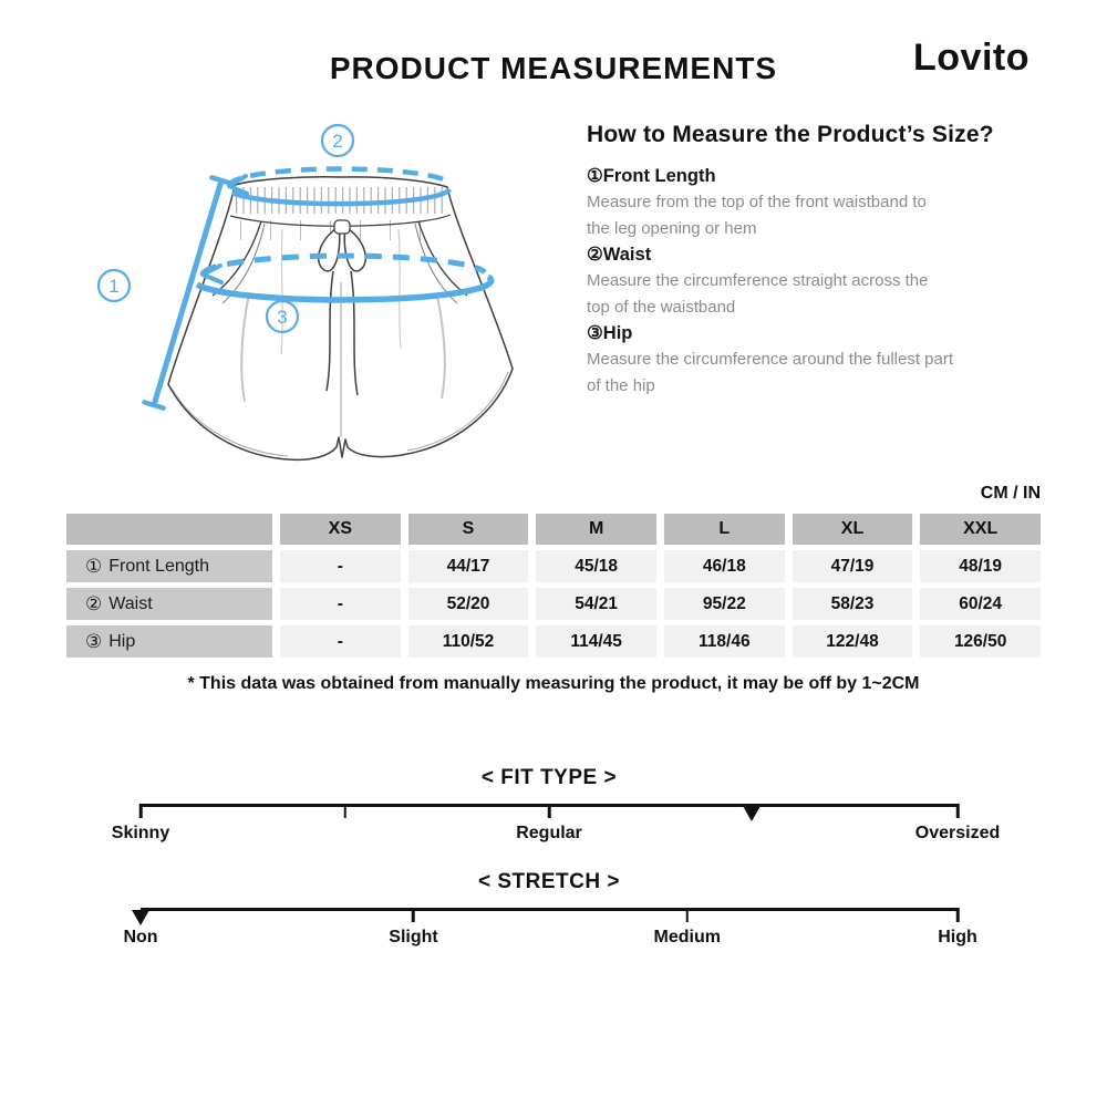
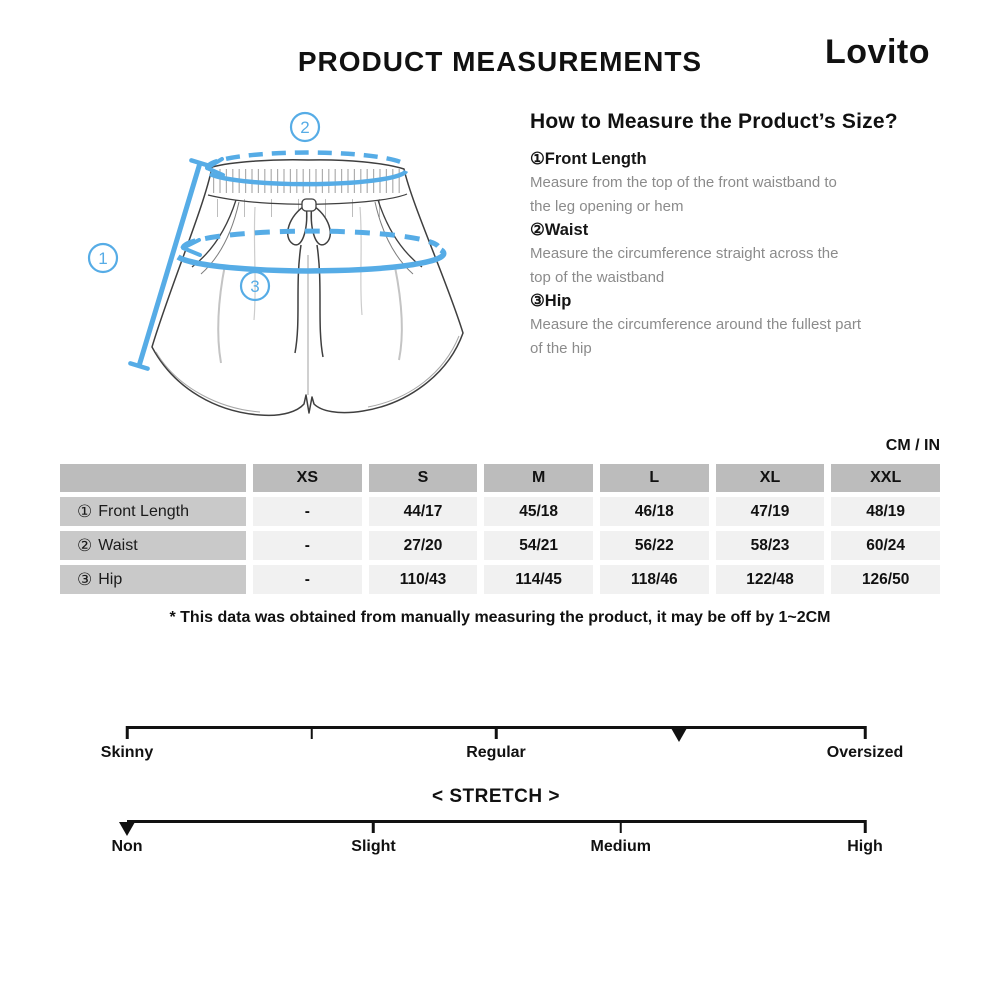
  PRODUCT MEASUREMENTS
  Lovito
  1
  2
  3
  How to Measure the Product’s Size?
  ①Front Length
  Measure from the top of the front waistband to
  the leg opening or hem
  ②Waist
  Measure the circumference straight across the
  top of the waistband
  ③Hip
  Measure the circumference around the fullest part
  of the hip
  CM / IN
  XS
  S
  M
  L
  XL
  XXL
  ①
  Front Length
  -
  44/17
  45/18
  46/18
  47/19
  48/19
  ②
  Waist
  -
- 52/20
+ 27/20
  54/21
- 95/22
+ 56/22
  58/23
  60/24
  ③
  Hip
  -
- 110/52
+ 110/43
  114/45
  118/46
  122/48
  126/50
  * This data was obtained from manually measuring the product, it may be off by 1~2CM
- < FIT TYPE >
  Skinny
  Regular
  Oversized
  < STRETCH >
  Non
  Slight
  Medium
  High
